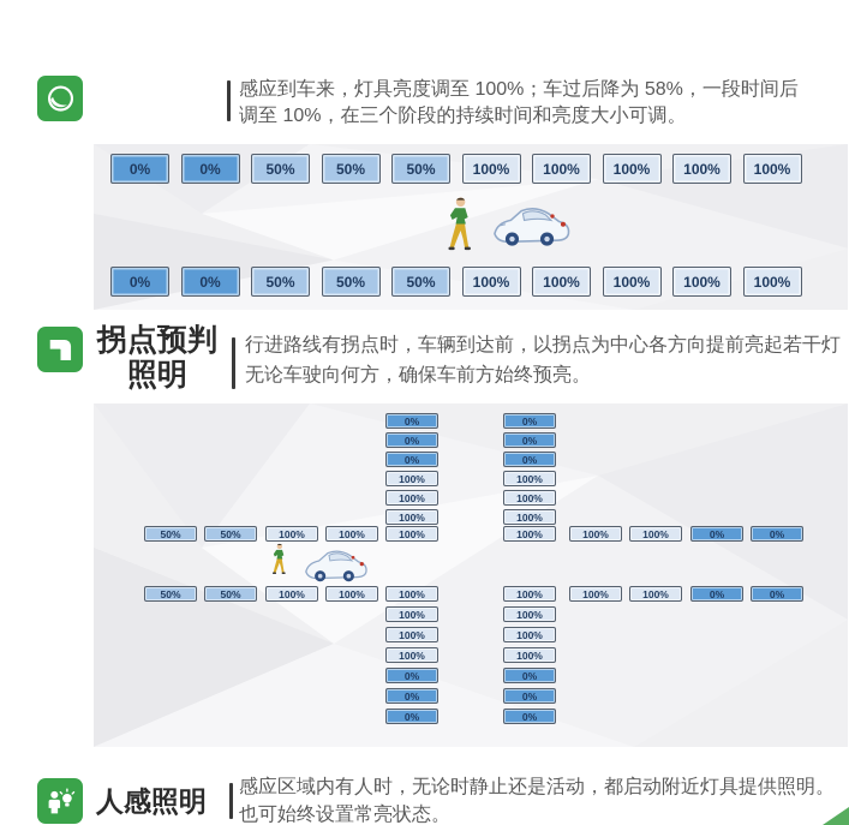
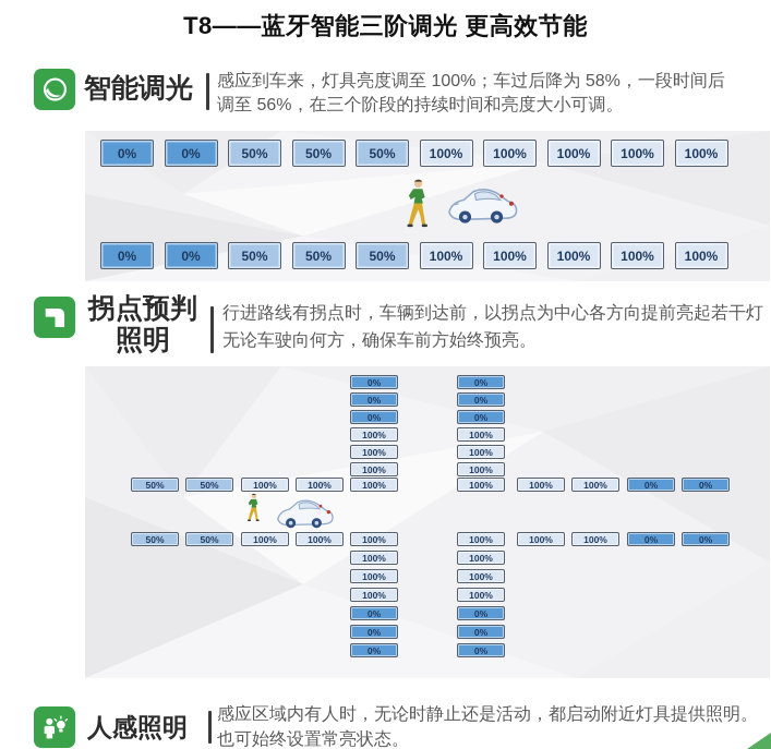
+ T8——蓝牙智能三阶调光 更高效节能
+ 智能调光
  感应到车来，灯具亮度调至 100%；车过后降为 58%，一段时间后
- 调至 10%，在三个阶段的持续时间和亮度大小可调。
+ 调至 56%，在三个阶段的持续时间和亮度大小可调。
  0%
  0%
  50%
  50%
  50%
  100%
  100%
  100%
  100%
  100%
  0%
  0%
  50%
  50%
  50%
  100%
  100%
  100%
  100%
  100%
  拐点预判
  照明
  行进路线有拐点时，车辆到达前，以拐点为中心各方向提前亮起若干灯
  无论车驶向何方，确保车前方始终预亮。
  0%
  0%
  0%
  100%
  100%
  100%
  0%
  0%
  0%
  100%
  100%
  100%
  50%
  50%
  100%
  100%
  100%
  100%
  100%
  100%
  0%
  0%
  50%
  50%
  100%
  100%
  100%
  100%
  100%
  100%
  0%
  0%
  100%
  100%
  100%
  0%
  0%
  0%
  100%
  100%
  100%
  0%
  0%
  0%
  人感照明
  感应区域内有人时，无论时静止还是活动，都启动附近灯具提供照明。
  也可始终设置常亮状态。
